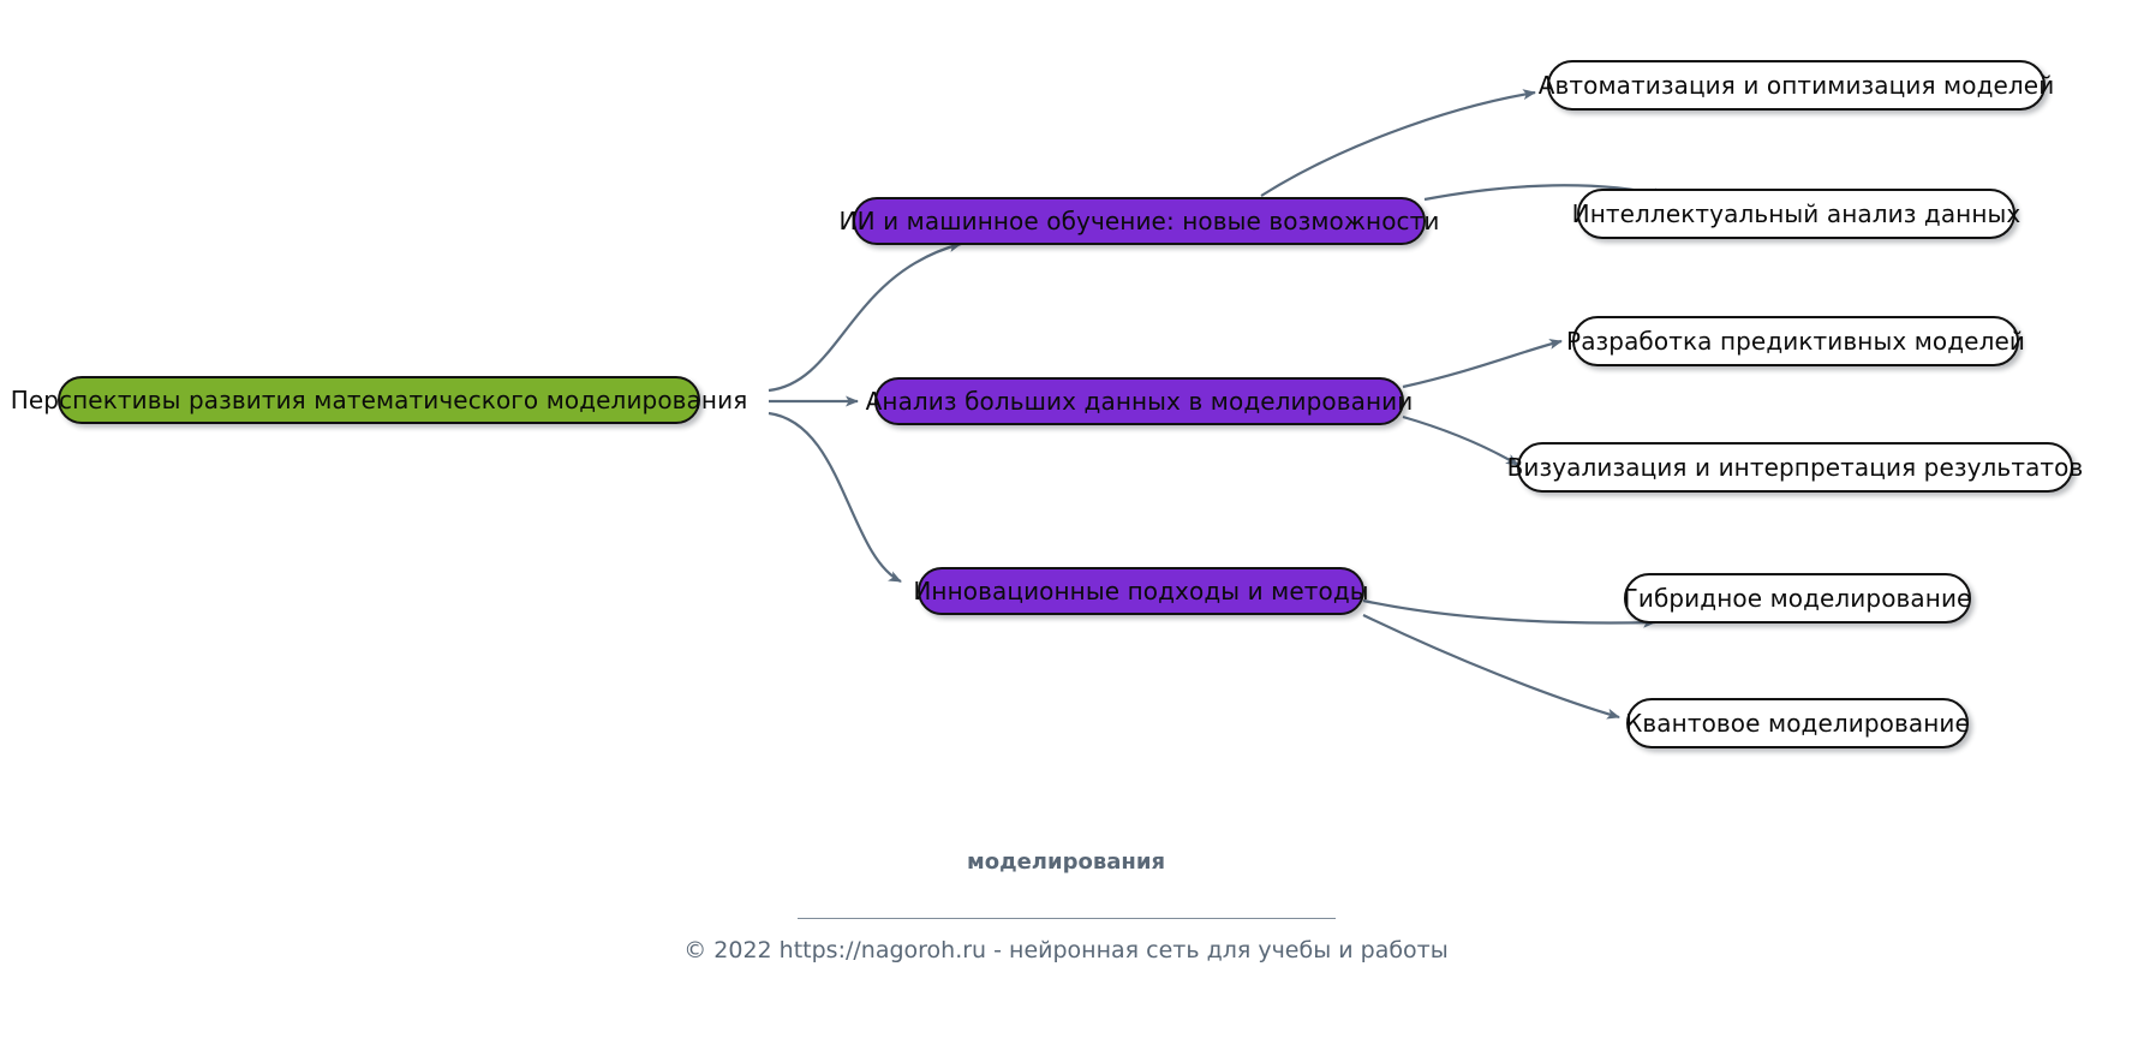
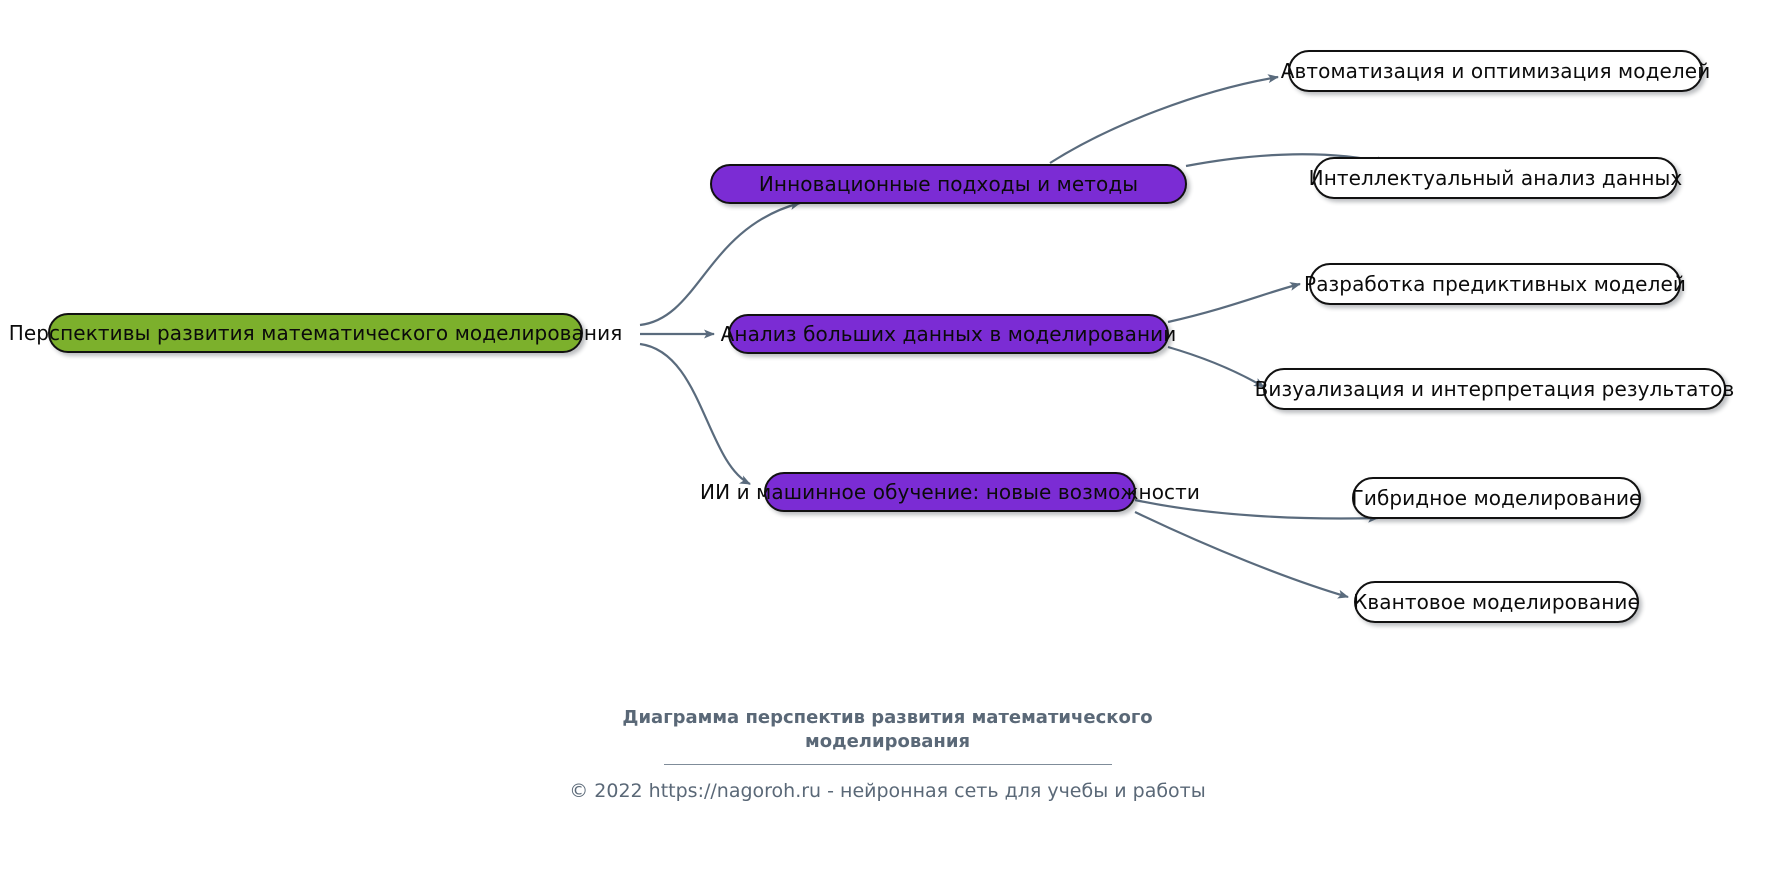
  Перспективы развития математического моделирования
- ИИ и машинное обучение: новые возможности
+ Инновационные подходы и методы
  Анализ больших данных в моделировании
- Инновационные подходы и методы
+ ИИ и машинное обучение: новые возможности
  Автоматизация и оптимизация моделей
  Интеллектуальный анализ данных
  Разработка предиктивных моделей
  Визуализация и интерпретация результатов
  Гибридное моделирование
  Квантовое моделирование
+ Диаграмма перспектив развития математического
  моделирования
  © 2022 https://nagoroh.ru - нейронная сеть для учебы и работы
